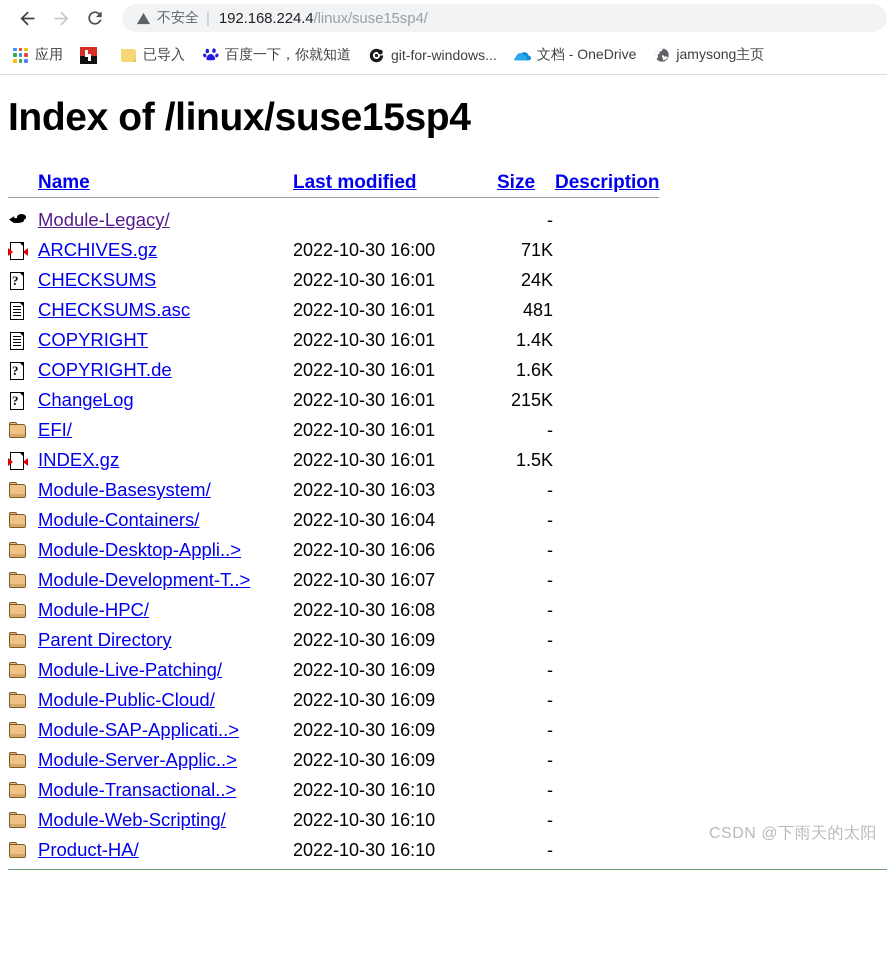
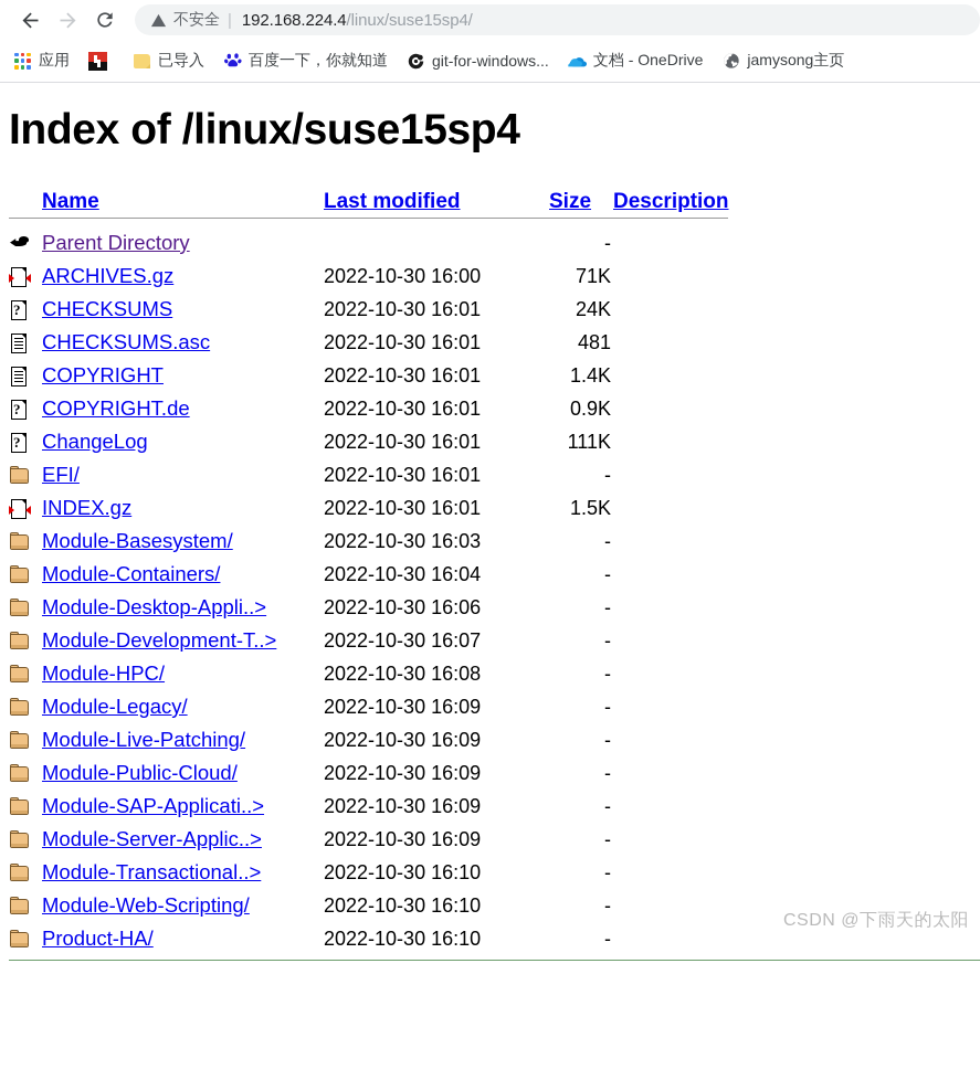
  不安全
  |
  192.168.224.4/linux/suse15sp4/
  应用
  已导入
  百度一下，你就知道
  git-for-windows...
  文档 - OneDrive
  jamysong主页
  Index of /linux/suse15sp4
  	Name	Last modified	Size	Description
- 	Module-Legacy/		-
+ 	Parent Directory		-
  	ARCHIVES.gz	2022-10-30 16:00	71K
  ?	CHECKSUMS	2022-10-30 16:01	24K
  	CHECKSUMS.asc	2022-10-30 16:01	481
  	COPYRIGHT	2022-10-30 16:01	1.4K
- ?	COPYRIGHT.de	2022-10-30 16:01	1.6K
+ ?	COPYRIGHT.de	2022-10-30 16:01	0.9K
- ?	ChangeLog	2022-10-30 16:01	215K
+ ?	ChangeLog	2022-10-30 16:01	111K
  	EFI/	2022-10-30 16:01	-
  	INDEX.gz	2022-10-30 16:01	1.5K
  	Module-Basesystem/	2022-10-30 16:03	-
  	Module-Containers/	2022-10-30 16:04	-
  	Module-Desktop-Appli..>	2022-10-30 16:06	-
  	Module-Development-T..>	2022-10-30 16:07	-
  	Module-HPC/	2022-10-30 16:08	-
- 	Parent Directory	2022-10-30 16:09	-
+ 	Module-Legacy/	2022-10-30 16:09	-
  	Module-Live-Patching/	2022-10-30 16:09	-
  	Module-Public-Cloud/	2022-10-30 16:09	-
  	Module-SAP-Applicati..>	2022-10-30 16:09	-
  	Module-Server-Applic..>	2022-10-30 16:09	-
  	Module-Transactional..>	2022-10-30 16:10	-
  	Module-Web-Scripting/	2022-10-30 16:10	-
  	Product-HA/	2022-10-30 16:10	-
  CSDN @下雨天的太阳
